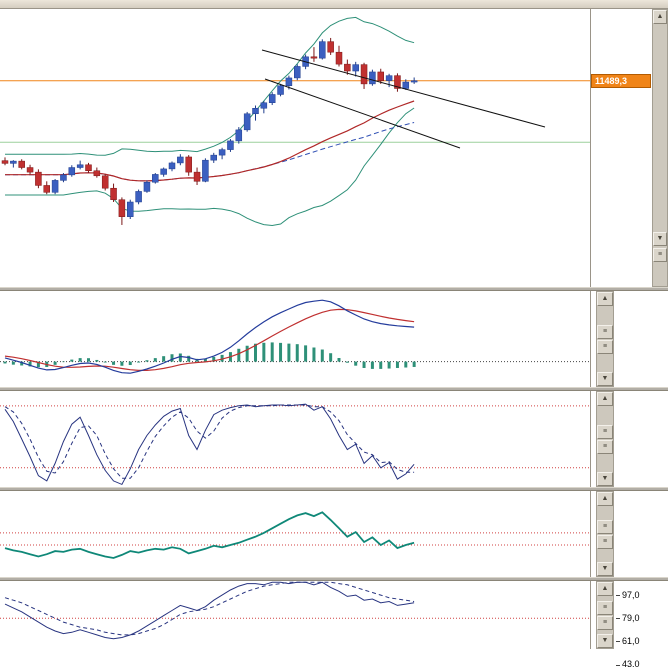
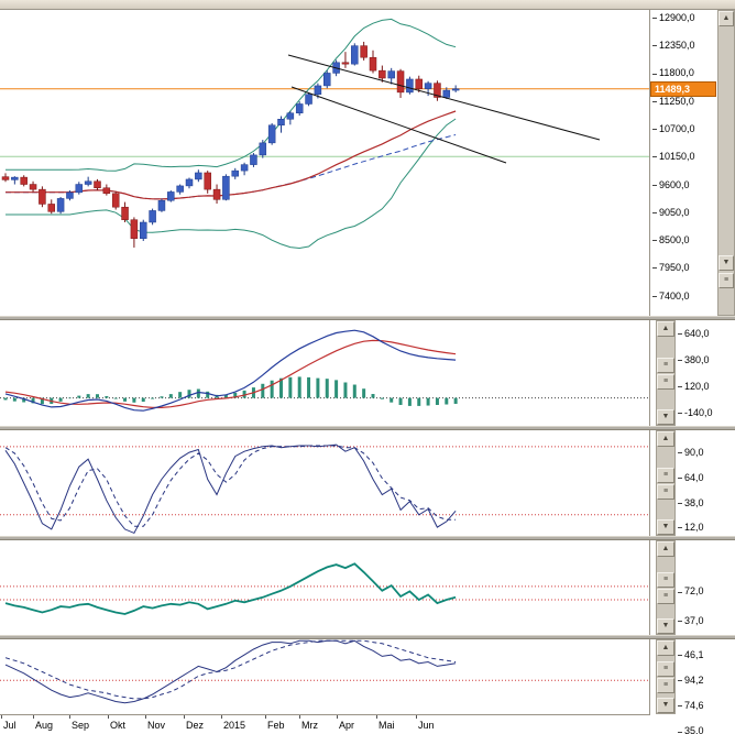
+ 12900,0
+ 12350,0
+ 11800,0
+ 11250,0
+ 10700,0
+ 10150,0
+ 9600,0
+ 9050,0
+ 8500,0
+ 7950,0
+ 7400,0
+ 640,0
+ 380,0
+ 120,0
+ -140,0
+ 90,0
+ 64,0
+ 38,0
+ 12,0
+ 72,0
+ 37,0
- 97,0
+ 46,1
- 79,0
+ 94,2
- 61,0
+ 74,6
- 43,0
+ 35,0
  11489,3
+ Jul
+ Aug
+ Sep
+ Okt
+ Nov
+ Dez
+ 2015
+ Feb
+ Mrz
+ Apr
+ Mai
+ Jun
